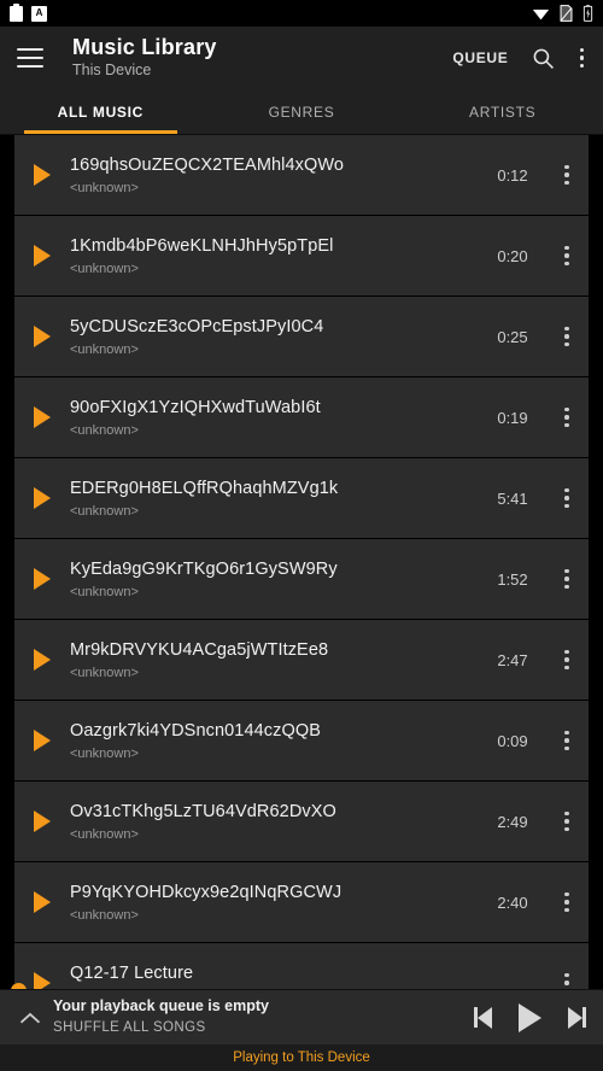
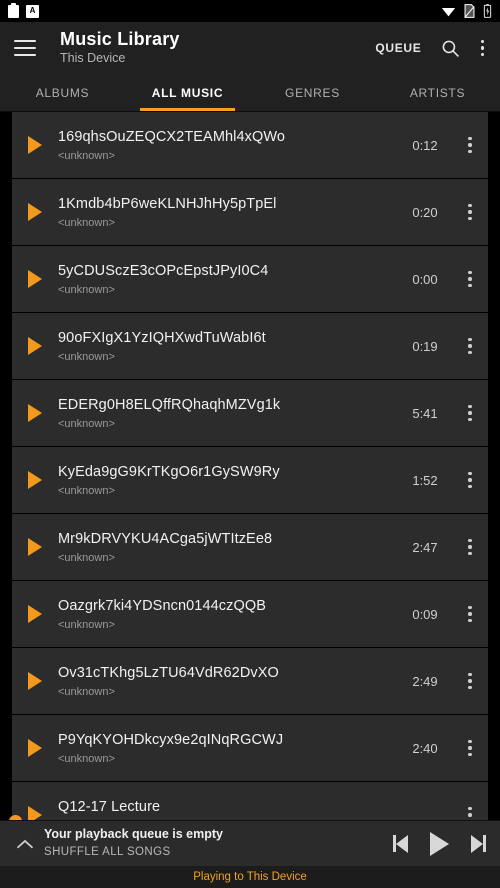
  A
  Music Library
  This Device
  QUEUE
+ ALBUMS
  ALL MUSIC
  GENRES
  ARTISTS
  169qhsOuZEQCX2TEAMhl4xQWo
  <unknown>
  0:12
  1Kmdb4bP6weKLNHJhHy5pTpEl
  <unknown>
  0:20
  5yCDUSczE3cOPcEpstJPyI0C4
  <unknown>
- 0:25
+ 0:00
  90oFXIgX1YzIQHXwdTuWabI6t
  <unknown>
  0:19
  EDERg0H8ELQffRQhaqhMZVg1k
  <unknown>
  5:41
  KyEda9gG9KrTKgO6r1GySW9Ry
  <unknown>
  1:52
  Mr9kDRVYKU4ACga5jWTItzEe8
  <unknown>
  2:47
  Oazgrk7ki4YDSncn0144czQQB
  <unknown>
  0:09
  Ov31cTKhg5LzTU64VdR62DvXO
  <unknown>
  2:49
  P9YqKYOHDkcyx9e2qINqRGCWJ
  <unknown>
  2:40
  Q12-17 Lecture
  Your playback queue is empty
  SHUFFLE ALL SONGS
  Playing to This Device
